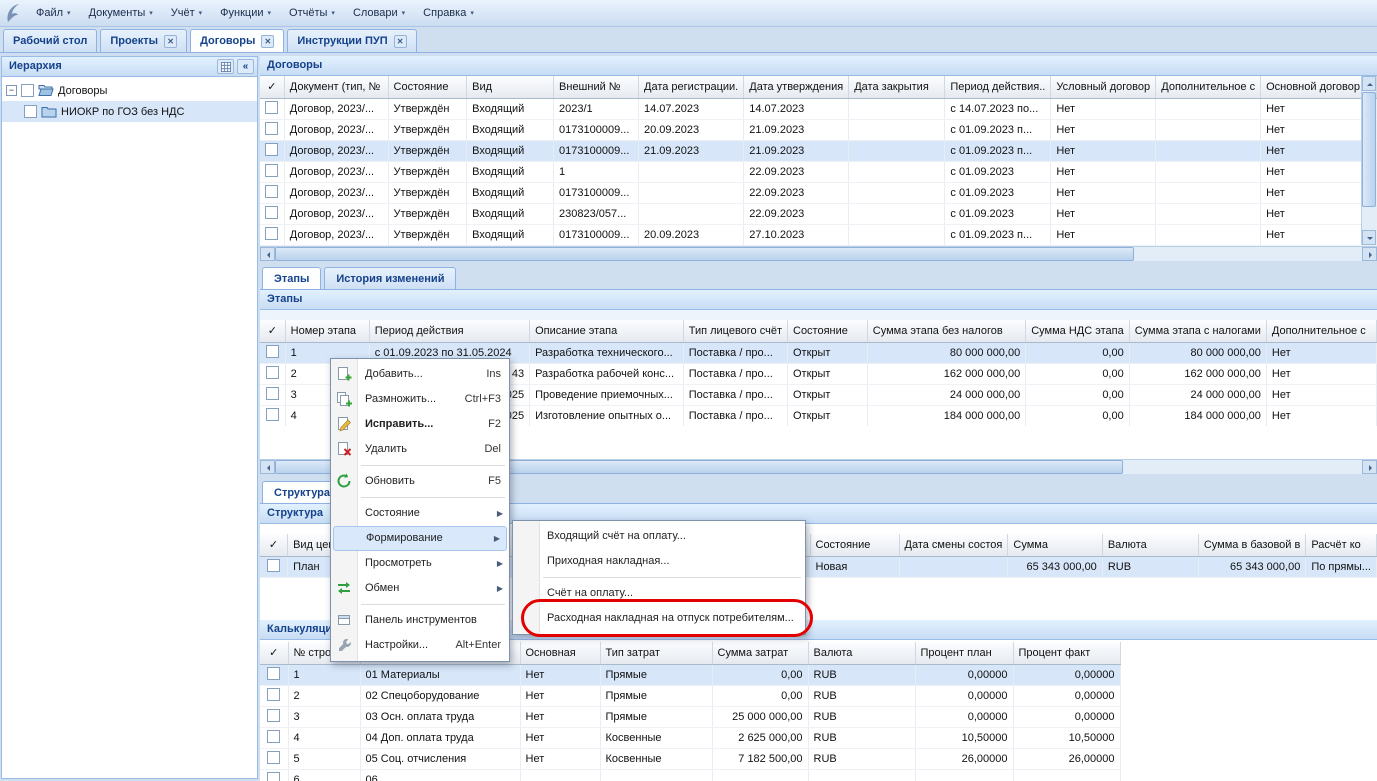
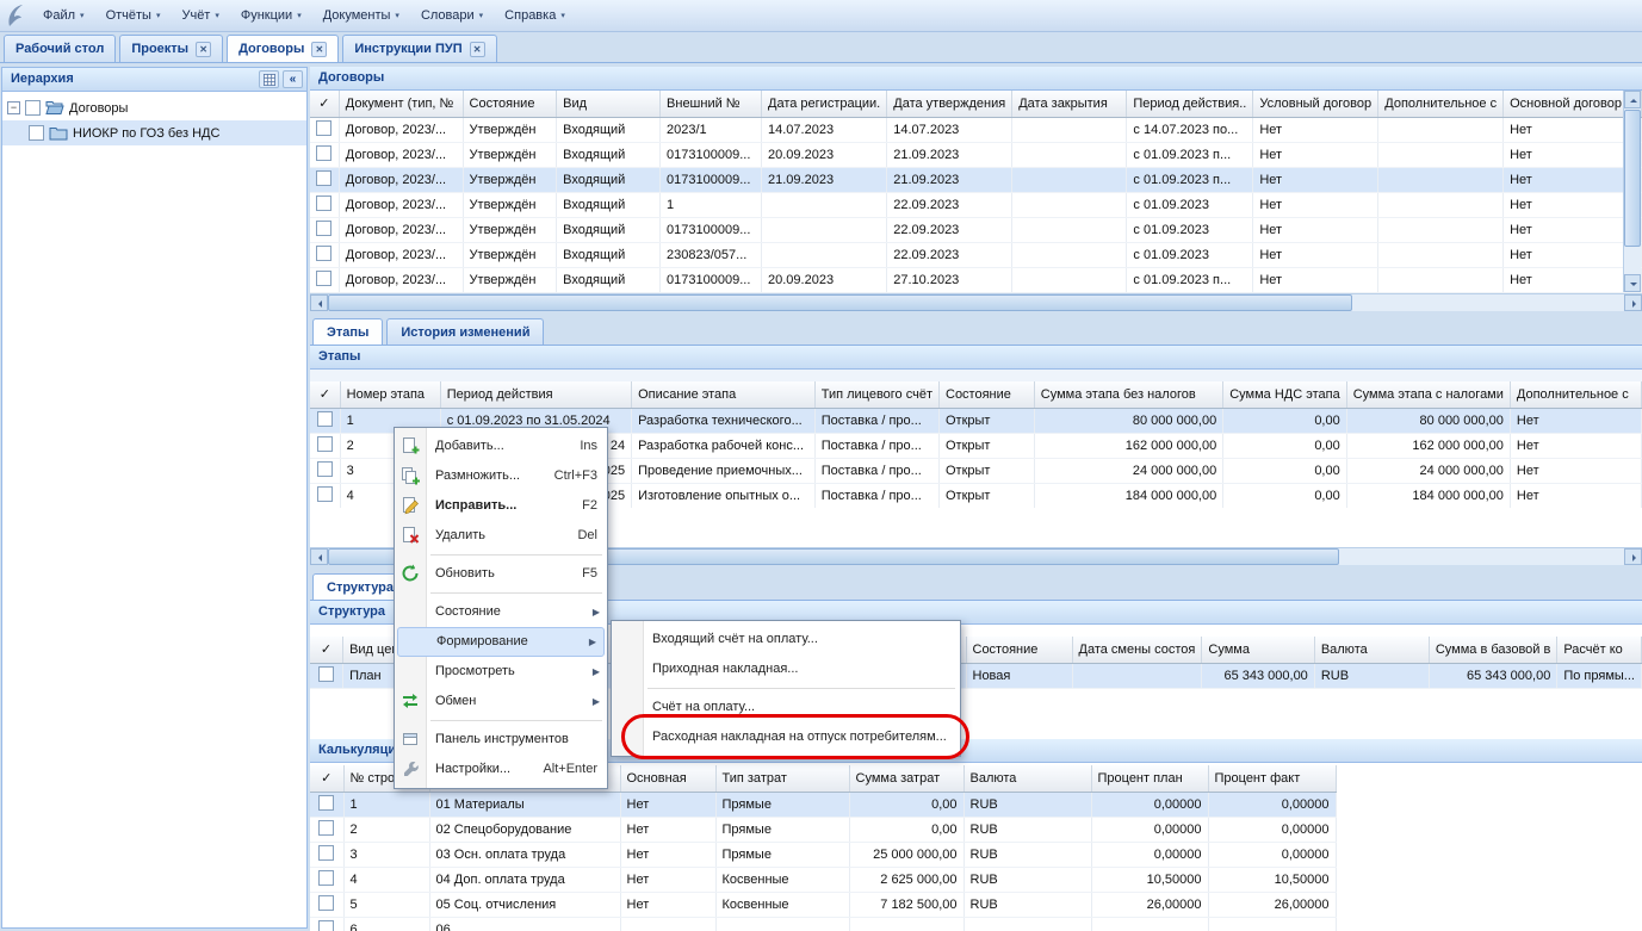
  Файл
- Документы
+ Отчёты
  Учёт
  Функции
- Отчёты
+ Документы
  Словари
  Справка
  Рабочий стол
  Проекты
  ✕
  Договоры
  ✕
  Инструкции ПУП
  ✕
  Иерархия
  «
  −
  Договоры
  НИОКР по ГОЗ без НДС
  Договоры
  ✓	Документ (тип, №	Состояние	Вид	Внешний №	Дата регистрации.	Дата утверждения	Дата закрытия	Период действия..	Условный договор	Дополнительное с	Основной договор
  	Договор, 2023/...	Утверждён	Входящий	2023/1	14.07.2023	14.07.2023		с 14.07.2023 по...	Нет		Нет
  	Договор, 2023/...	Утверждён	Входящий	0173100009...	20.09.2023	21.09.2023		с 01.09.2023 п...	Нет		Нет
  	Договор, 2023/...	Утверждён	Входящий	0173100009...	21.09.2023	21.09.2023		с 01.09.2023 п...	Нет		Нет
  	Договор, 2023/...	Утверждён	Входящий	1		22.09.2023		с 01.09.2023	Нет		Нет
  	Договор, 2023/...	Утверждён	Входящий	0173100009...		22.09.2023		с 01.09.2023	Нет		Нет
  	Договор, 2023/...	Утверждён	Входящий	230823/057...		22.09.2023		с 01.09.2023	Нет		Нет
  	Договор, 2023/...	Утверждён	Входящий	0173100009...	20.09.2023	27.10.2023		с 01.09.2023 п...	Нет		Нет
  Этапы
  История изменений
  Этапы
  ✓	Номер этапа	Период действия	Описание этапа	Тип лицевого счёт	Состояние	Сумма этапа без налогов	Сумма НДС этапа	Сумма этапа с налогами	Дополнительное с
  	1	с 01.09.2023 по 31.05.2024	Разработка технического...	Поставка / про...	Открыт	80 000 000,00	0,00	80 000 000,00	Нет
- 	2	43	Разработка рабочей конс...	Поставка / про...	Открыт	162 000 000,00	0,00	162 000 000,00	Нет
+ 	2	24	Разработка рабочей конс...	Поставка / про...	Открыт	162 000 000,00	0,00	162 000 000,00	Нет
  	3	25	Проведение приемочных...	Поставка / про...	Открыт	24 000 000,00	0,00	24 000 000,00	Нет
  	4	25	Изготовление опытных о...	Поставка / про...	Открыт	184 000 000,00	0,00	184 000 000,00	Нет
  Структура
  Структура
  ✓	Вид це		Состояние	Дата смены состоя	Сумма	Валюта	Сумма в базовой в	Расчёт ко
  	План		Новая		65 343 000,00	RUB	65 343 000,00	По прямы...
  Калькуляци
  ✓	№ стро		Основная	Тип затрат	Сумма затрат	Валюта	Процент план	Процент факт
  	1	01 Материалы	Нет	Прямые	0,00	RUB	0,00000	0,00000
  	2	02 Спецоборудование	Нет	Прямые	0,00	RUB	0,00000	0,00000
  	3	03 Осн. оплата труда	Нет	Прямые	25 000 000,00	RUB	0,00000	0,00000
  	4	04 Доп. оплата труда	Нет	Косвенные	2 625 000,00	RUB	10,50000	10,50000
  	5	05 Соц. отчисления	Нет	Косвенные	7 182 500,00	RUB	26,00000	26,00000
  	6	06 ...
  Ins
  Добавить...
  Ctrl+F3
  Размножить...
  F2
  Исправить...
  Del
  Удалить
  F5
  Обновить
  Состояние
  ▶
  Формирование
  ▶
  Просмотреть
  ▶
  Обмен
  ▶
  Панель инструментов
  Alt+Enter
  Настройки...
  Входящий счёт на оплату...
  Приходная накладная...
  Счёт на оплату...
  Расходная накладная на отпуск потребителям...
